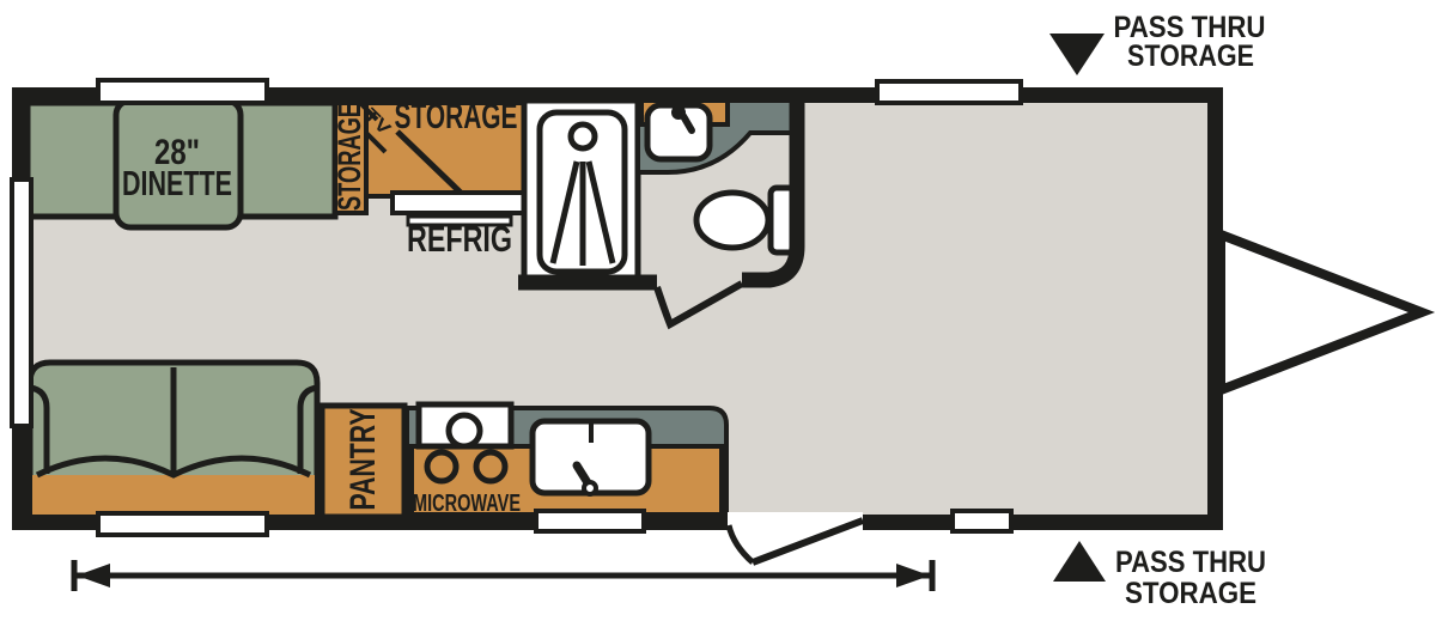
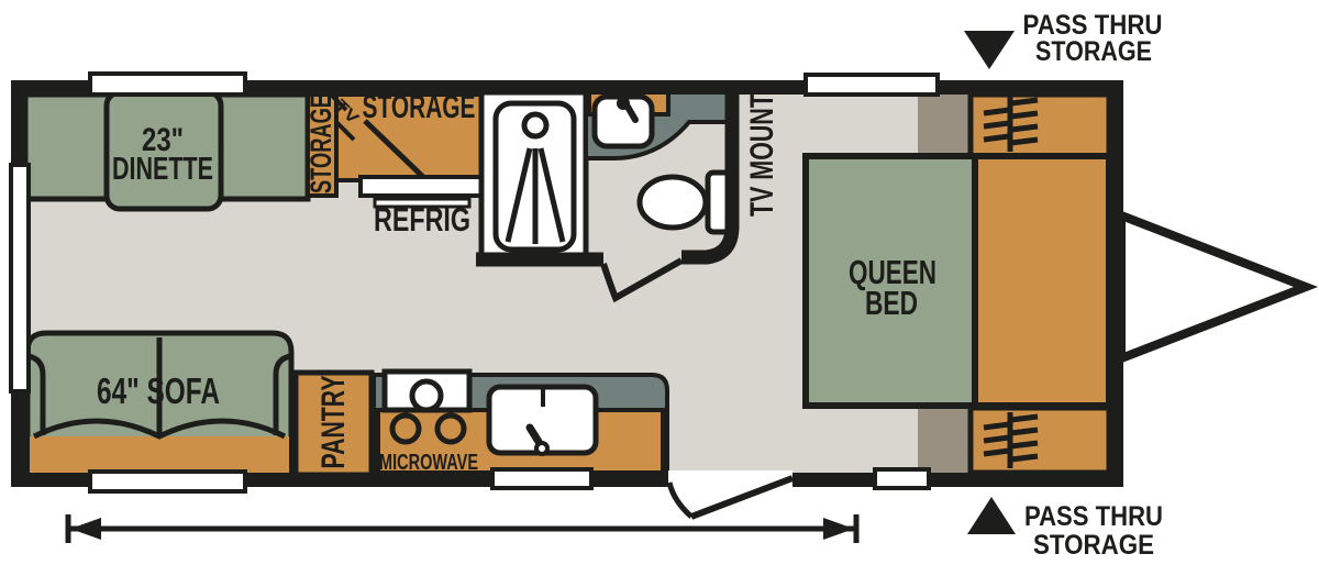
- 28"
+ 23"
  DINETTE
  STORAGE
  REFRIG
+ QUEEN
+ BED
+ 64" SOFA
  MICROWAVE
  PASS THRU
  STORAGE
  PASS THRU
  STORAGE
